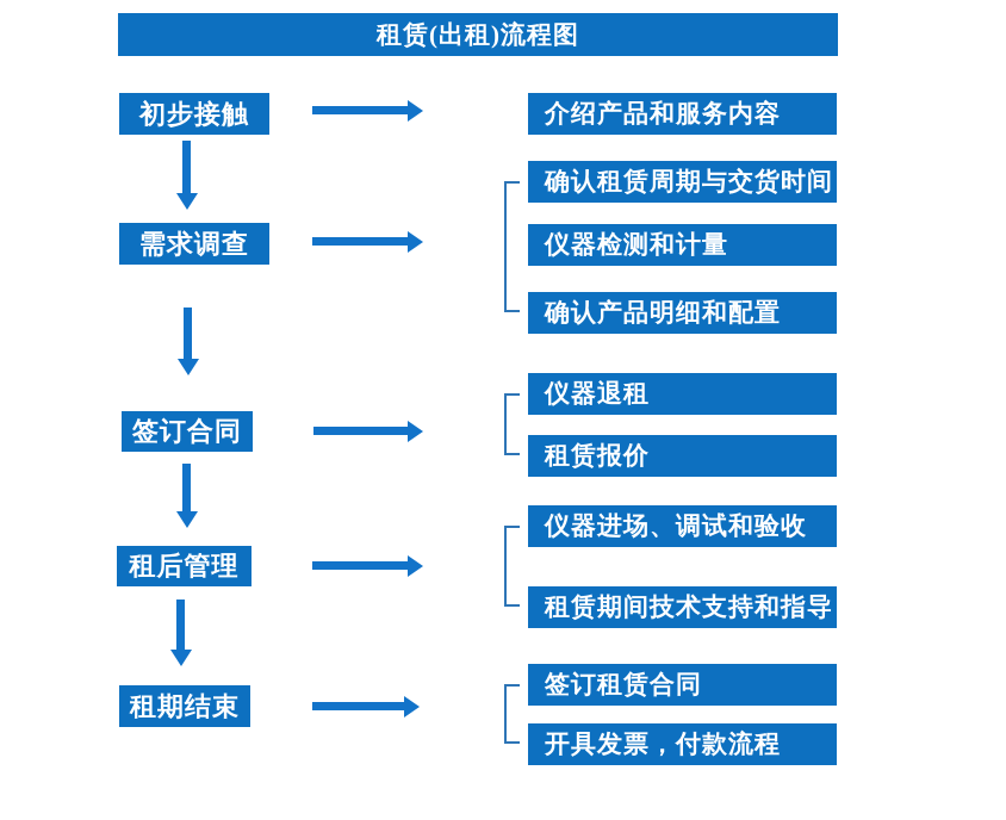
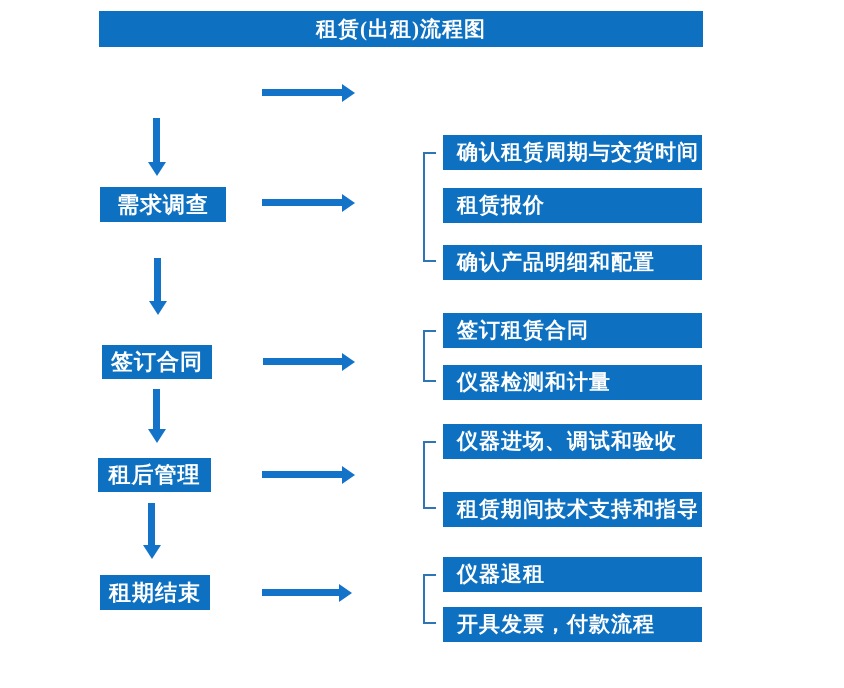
  租赁(出租)流程图
- 初步接触
  需求调查
  签订合同
  租后管理
  租期结束
- 介绍产品和服务内容
  确认租赁周期与交货时间
- 仪器检测和计量
+ 租赁报价
  确认产品明细和配置
- 仪器退租
+ 签订租赁合同
- 租赁报价
+ 仪器检测和计量
  仪器进场、调试和验收
  租赁期间技术支持和指导
- 签订租赁合同
+ 仪器退租
  开具发票，付款流程
